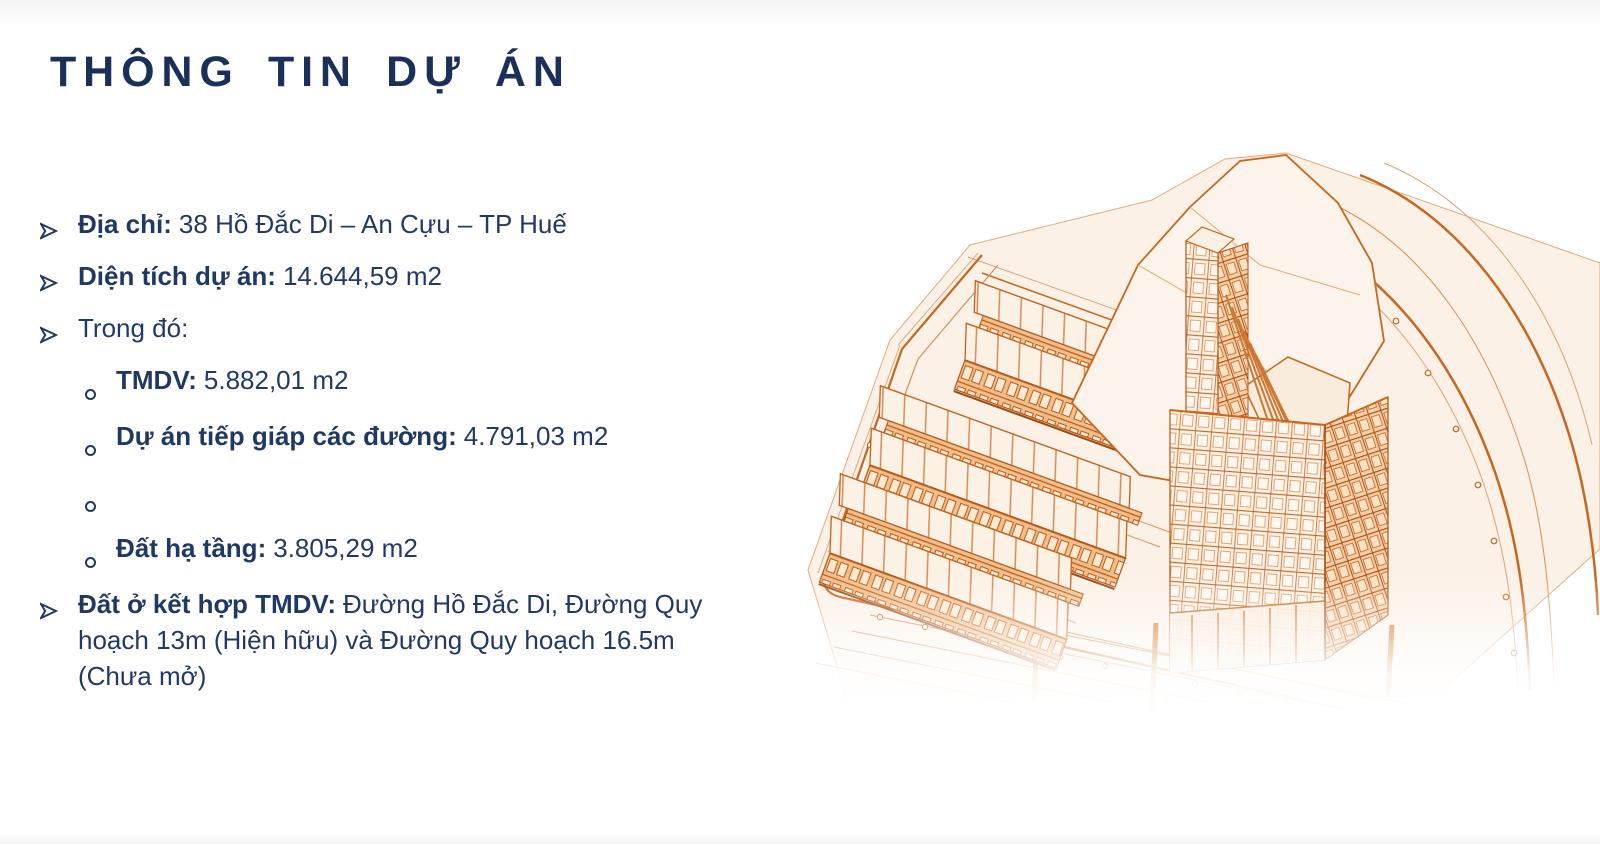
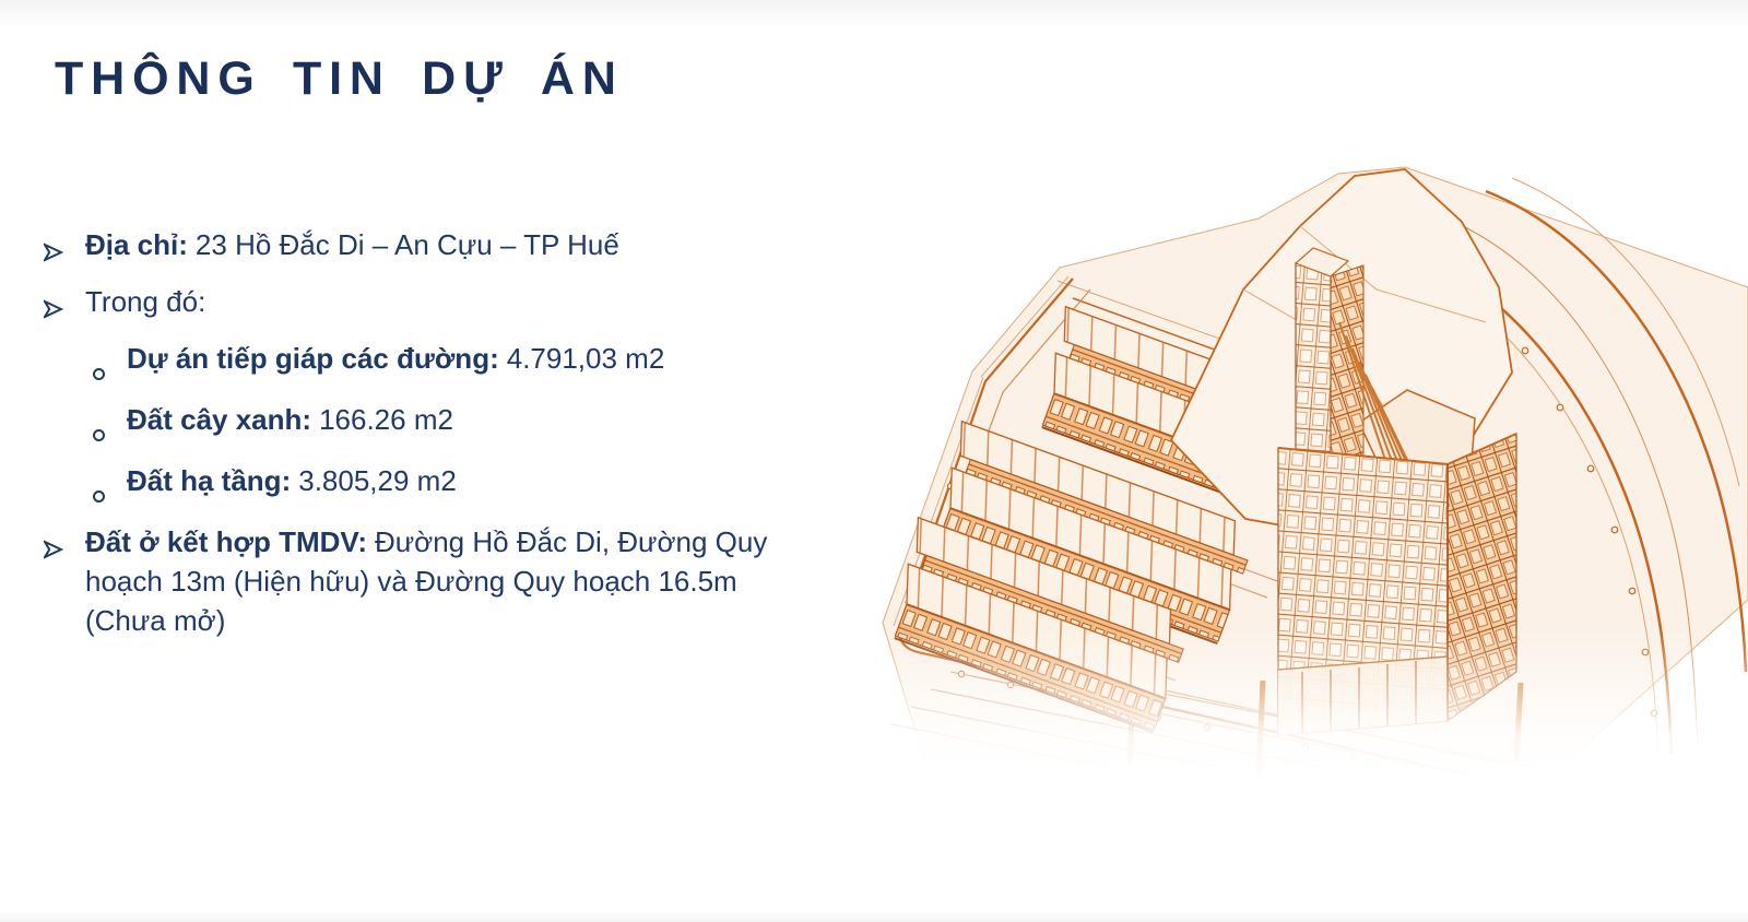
  THÔNG TIN DỰ ÁN
- Địa chỉ: 38 Hồ Đắc Di – An Cựu – TP Huế
+ Địa chỉ: 23 Hồ Đắc Di – An Cựu – TP Huế
- Diện tích dự án: 14.644,59 m2
  Trong đó:
- TMDV: 5.882,01 m2
  Dự án tiếp giáp các đường: 4.791,03 m2
+ Đất cây xanh: 166.26 m2
  Đất hạ tầng: 3.805,29 m2
  Đất ở kết hợp TMDV: Đường Hồ Đắc Di, Đường Quy hoạch 13m (Hiện hữu) và Đường Quy hoạch 16.5m (Chưa mở)
